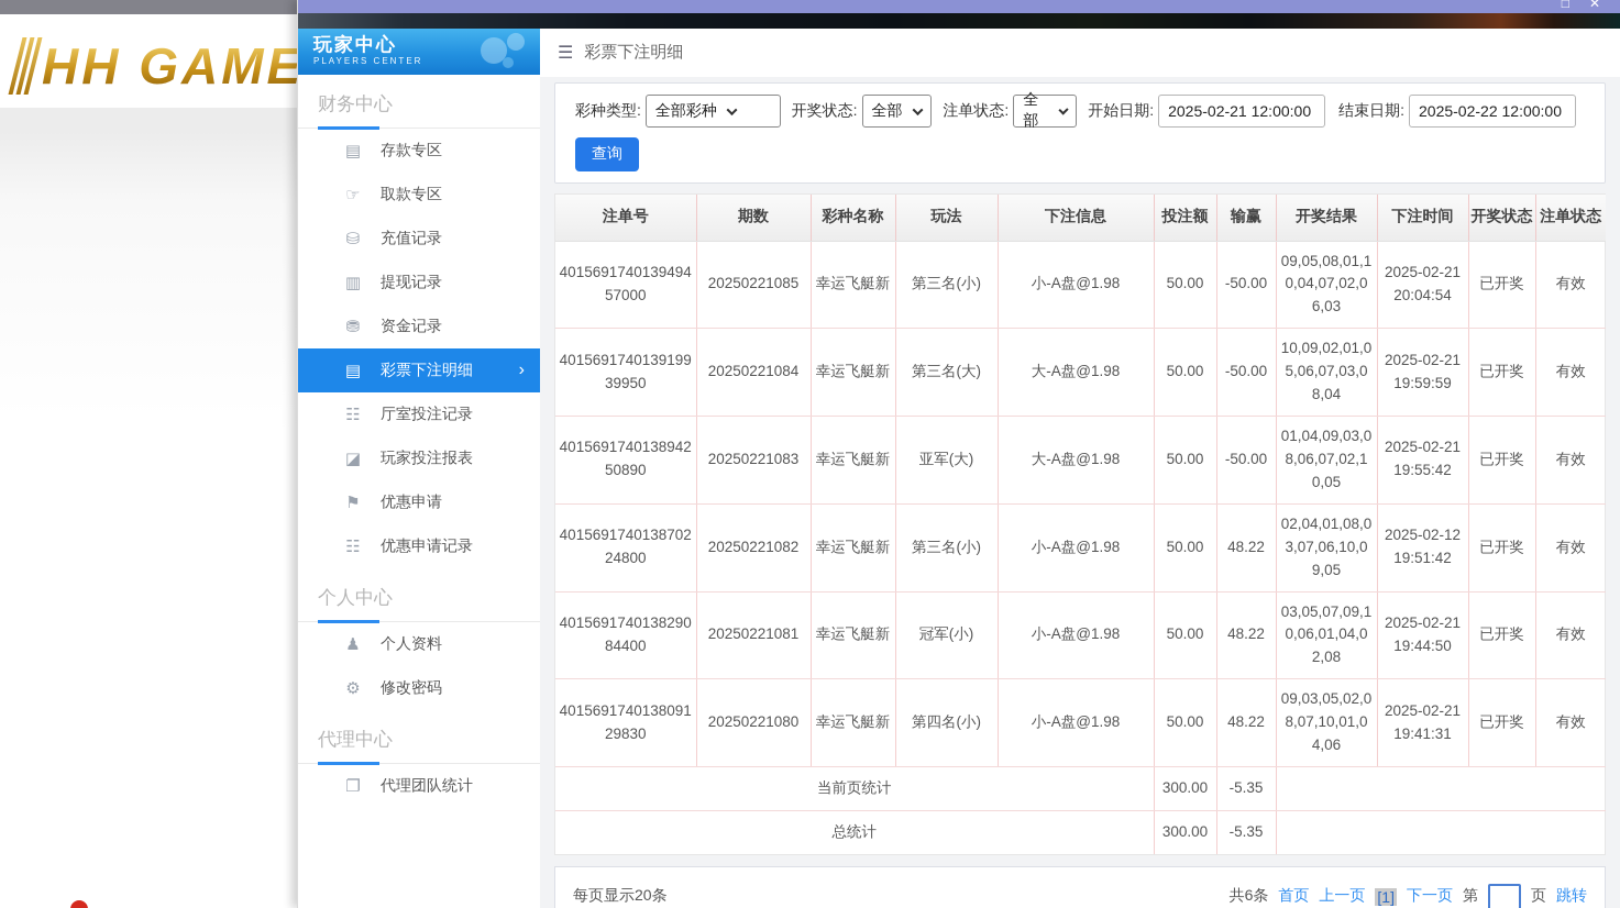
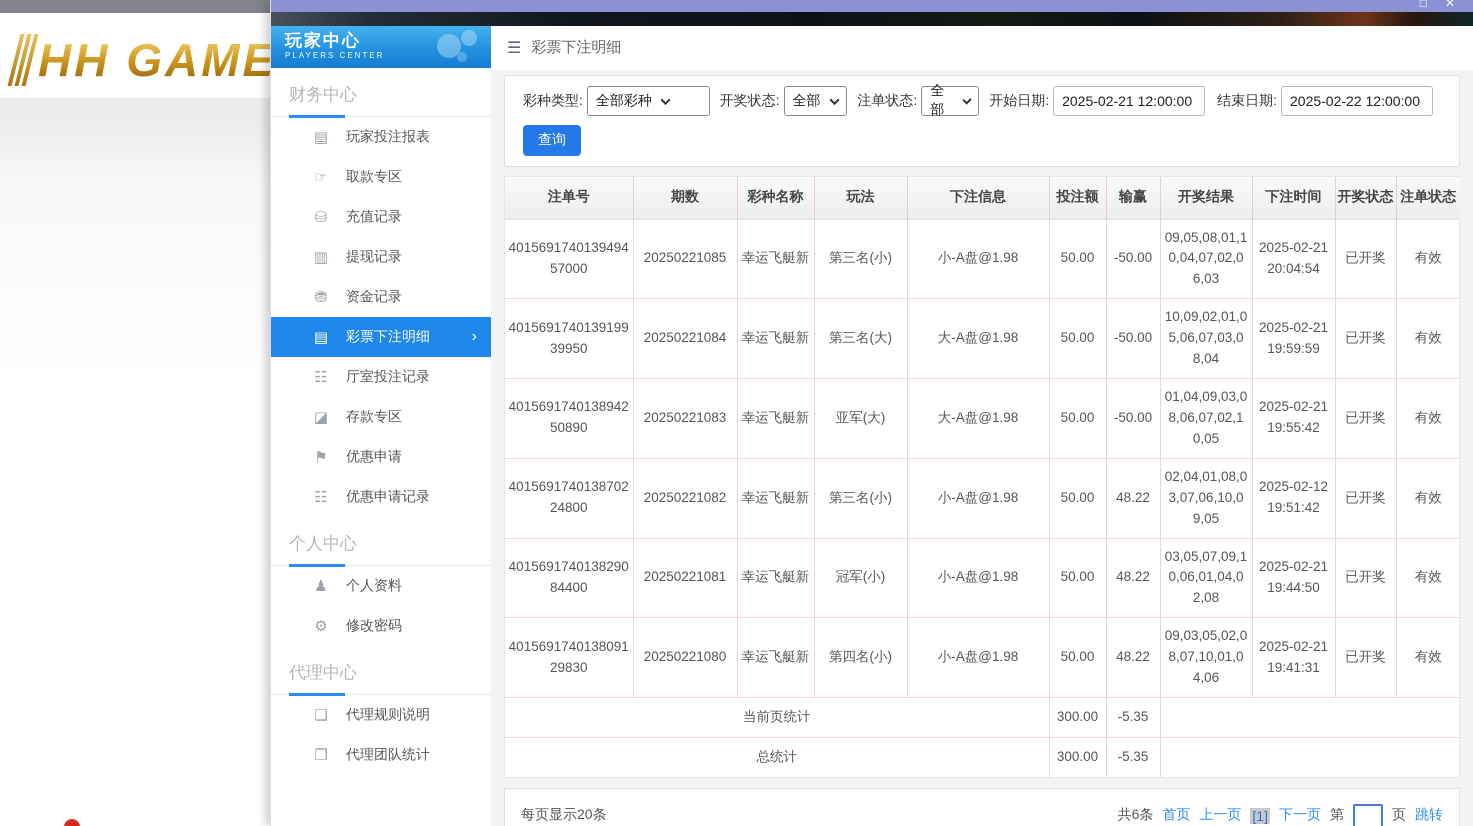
  HH GAME
  □
  ✕
  玩家中心
  PLAYERS CENTER
  财务中心
  ▤
- 存款专区
+ 玩家投注报表
  ☞
  取款专区
  ⛁
  充值记录
  ▥
  提现记录
  ⛃
  资金记录
  ▤
  彩票下注明细
  ›
  ☷
  厅室投注记录
  ◪
- 玩家投注报表
+ 存款专区
  ⚑
  优惠申请
  ☷
  优惠申请记录
  个人中心
  ♟
  个人资料
  ⚙
  修改密码
  代理中心
+ ❏
+ 代理规则说明
  ❐
  代理团队统计
  ☰
  彩票下注明细
  彩种类型:
  全部彩种
  开奖状态:
  全部
  注单状态:
  全部
  开始日期:
  2025-02-21 12:00:00
  结束日期:
  2025-02-22 12:00:00
  查询
  注单号	期数	彩种名称	玩法	下注信息	投注额	输赢	开奖结果	下注时间	开奖状态	注单状态
  401569174013949457000	20250221085	幸运飞艇新	第三名(小)	小-A盘@1.98	50.00	-50.00	09,05,08,01,10,04,07,02,06,03	2025-02-21 20:04:54	已开奖	有效
  401569174013919939950	20250221084	幸运飞艇新	第三名(大)	大-A盘@1.98	50.00	-50.00	10,09,02,01,05,06,07,03,08,04	2025-02-21 19:59:59	已开奖	有效
  401569174013894250890	20250221083	幸运飞艇新	亚军(大)	大-A盘@1.98	50.00	-50.00	01,04,09,03,08,06,07,02,10,05	2025-02-21 19:55:42	已开奖	有效
  401569174013870224800	20250221082	幸运飞艇新	第三名(小)	小-A盘@1.98	50.00	48.22	02,04,01,08,03,07,06,10,09,05	2025-02-12 19:51:42	已开奖	有效
  401569174013829084400	20250221081	幸运飞艇新	冠军(小)	小-A盘@1.98	50.00	48.22	03,05,07,09,10,06,01,04,02,08	2025-02-21 19:44:50	已开奖	有效
  401569174013809129830	20250221080	幸运飞艇新	第四名(小)	小-A盘@1.98	50.00	48.22	09,03,05,02,08,07,10,01,04,06	2025-02-21 19:41:31	已开奖	有效
  当前页统计	300.00	-5.35
  总统计	300.00	-5.35
  每页显示20条
  共6条
  首页
  上一页
  [1]
  下一页
  第
  页
  跳转
